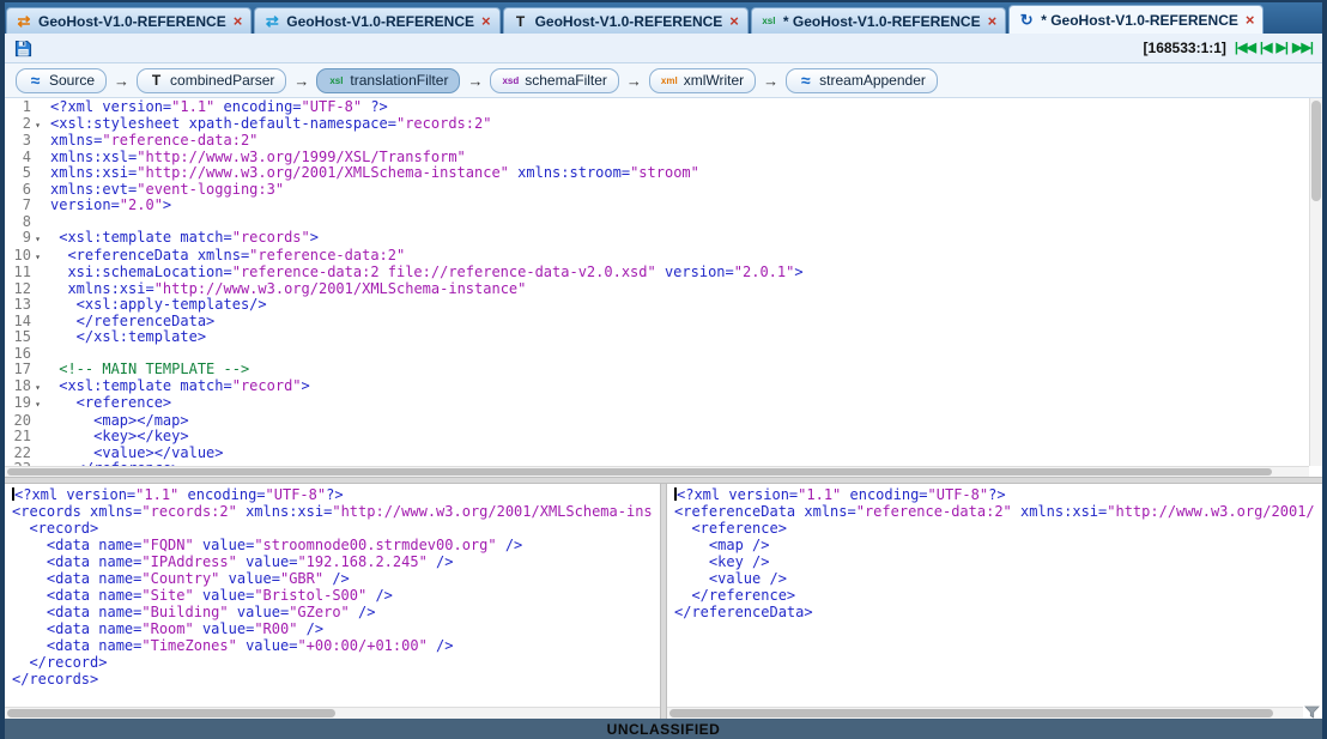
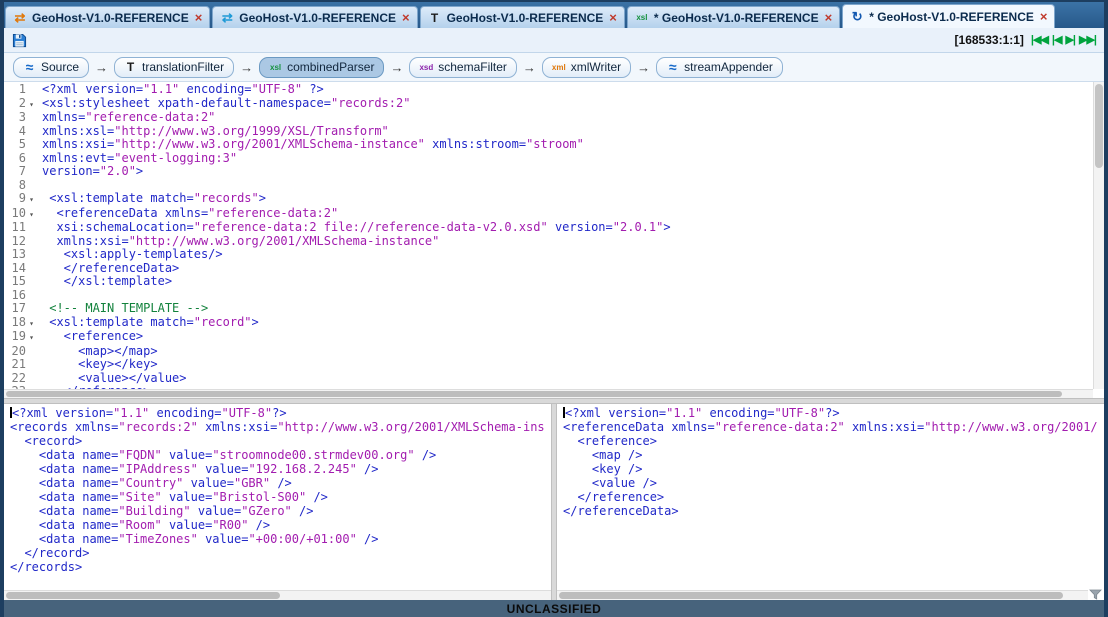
  ⇄
  GeoHost-V1.0-REFERENCE
  ×
  ⇄
  GeoHost-V1.0-REFERENCE
  ×
  T
  GeoHost-V1.0-REFERENCE
  ×
  xsl
  * GeoHost-V1.0-REFERENCE
  ×
  ↻
  * GeoHost-V1.0-REFERENCE
  ×
  [168533:1:1]
  |◀◀
  |◀
  ▶|
  ▶▶|
  ≈
  Source
  →
  T
- combinedParser
+ translationFilter
  →
  xsl
- translationFilter
+ combinedParser
  →
  xsd
  schemaFilter
  →
  xml
  xmlWriter
  →
  ≈
  streamAppender
  1
  <?xml version="1.1" encoding="UTF-8" ?>
  2 ▾
  <xsl:stylesheet xpath-default-namespace="records:2"
  3
  xmlns="reference-data:2"
  4
  xmlns:xsl="http://www.w3.org/1999/XSL/Transform"
  5
  xmlns:xsi="http://www.w3.org/2001/XMLSchema-instance" xmlns:stroom="stroom"
  6
  xmlns:evt="event-logging:3"
  7
  version="2.0">
  8
  9 ▾
  <xsl:template match="records">
  10 ▾
  <referenceData xmlns="reference-data:2"
  11
  xsi:schemaLocation="reference-data:2 file://reference-data-v2.0.xsd" version="2.0.1">
  12
  xmlns:xsi="http://www.w3.org/2001/XMLSchema-instance"
  13
  <xsl:apply-templates/>
  14
  </referenceData>
  15
  </xsl:template>
  16
  17
  <!-- MAIN TEMPLATE -->
  18 ▾
  <xsl:template match="record">
  19 ▾
  <reference>
  20
  <map></map>
  21
  <key></key>
  22
  <value></value>
  <?xml version="1.1" encoding="UTF-8"?>
  <records xmlns="records:2" xmlns:xsi="http://www.w3.org/2001/XMLSchema-ins
  <record>
  <data name="FQDN" value="stroomnode00.strmdev00.org" />
  <data name="IPAddress" value="192.168.2.245" />
  <data name="Country" value="GBR" />
  <data name="Site" value="Bristol-S00" />
  <data name="Building" value="GZero" />
  <data name="Room" value="R00" />
  <data name="TimeZones" value="+00:00/+01:00" />
  </record>
  </records>
  <?xml version="1.1" encoding="UTF-8"?>
  <referenceData xmlns="reference-data:2" xmlns:xsi="http://www.w3.org/2001/
  <reference>
  <map />
  <key />
  <value />
  </reference>
  </referenceData>
  UNCLASSIFIED
